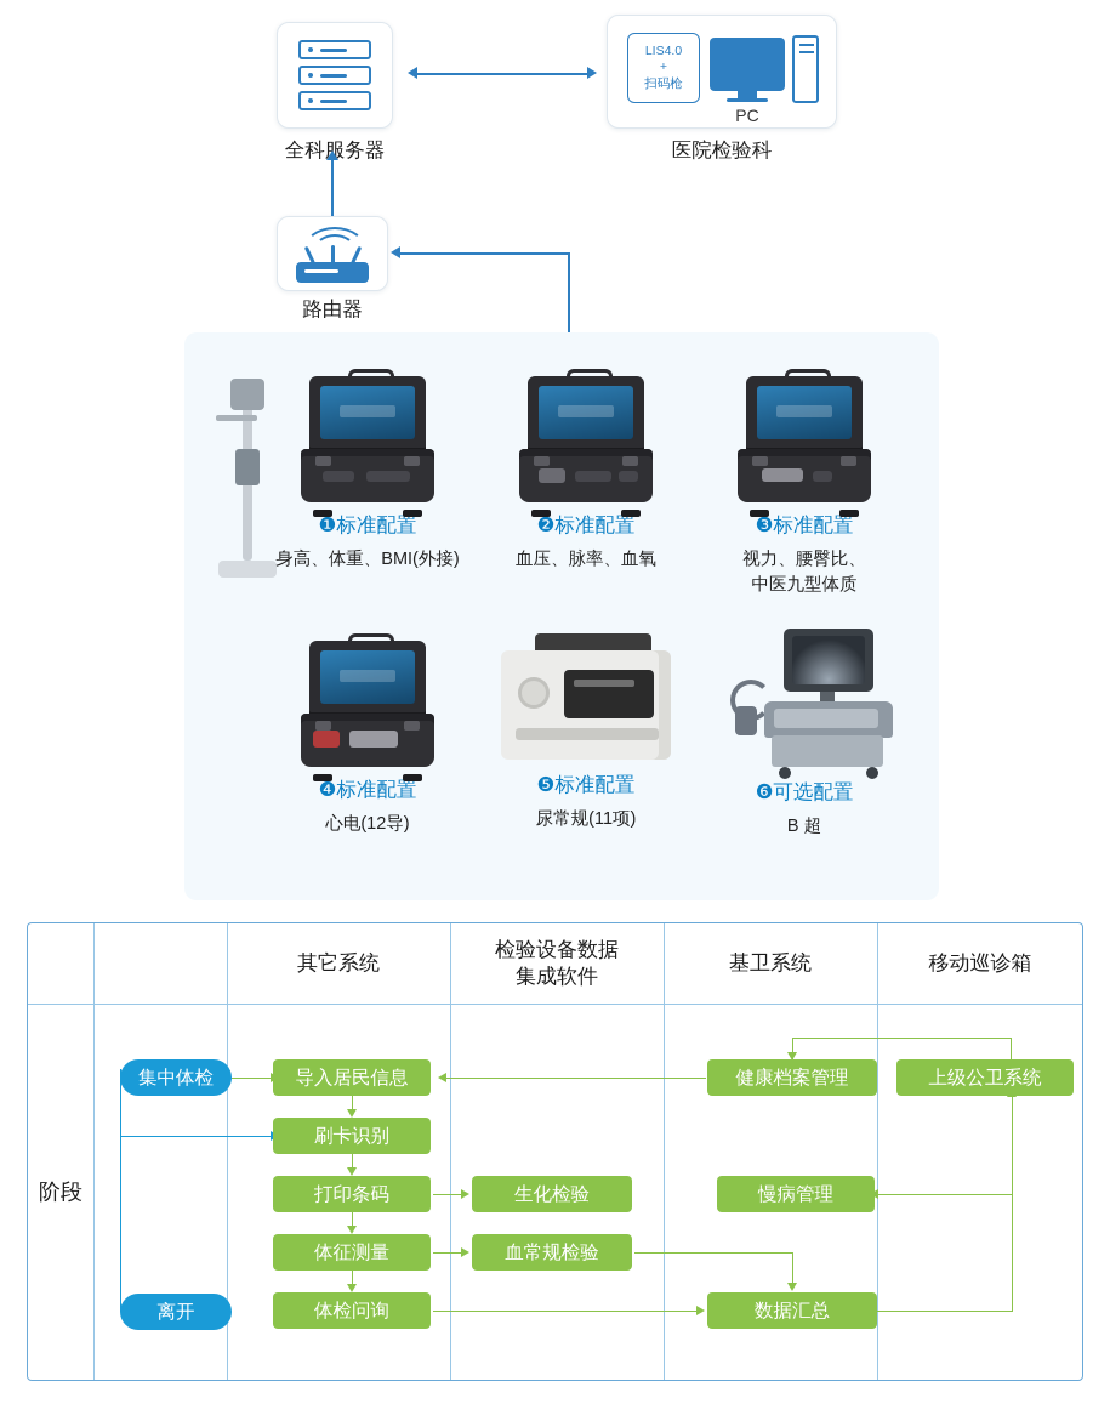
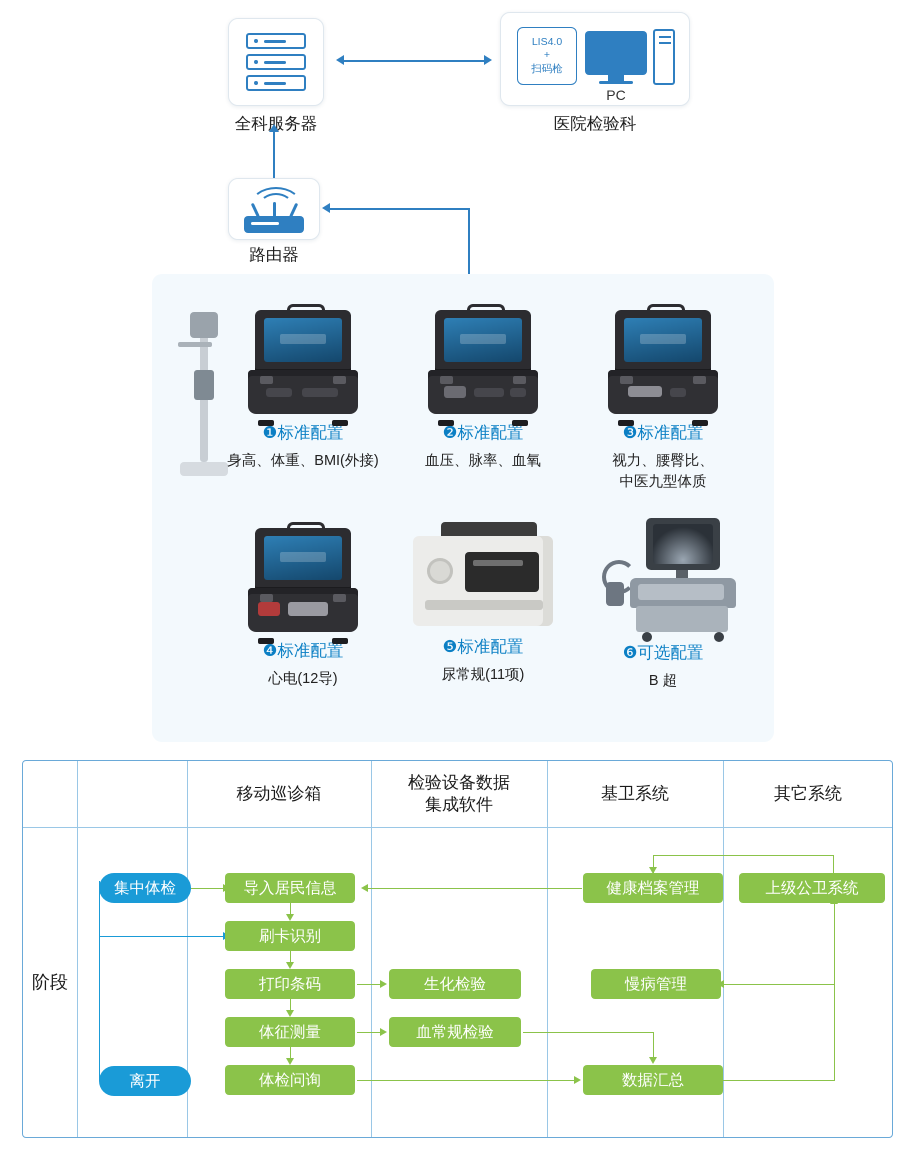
  全科服务器
  LIS4.0
  +
  扫码枪
  PC
  医院检验科
  路由器
  ❶标准配置
  身高、体重、BMI(外接)
  ❷标准配置
  血压、脉率、血氧
  ❸标准配置
  视力、腰臀比、
  中医九型体质
  ❹标准配置
  心电(12导)
  ❺标准配置
  尿常规(11项)
  ❻可选配置
  B 超
- 其它系统
+ 移动巡诊箱
  检验设备数据
  集成软件
  基卫系统
- 移动巡诊箱
+ 其它系统
  阶段
  集中体检
  离开
  导入居民信息
  刷卡识别
  打印条码
  体征测量
  体检问询
  生化检验
  血常规检验
  健康档案管理
  慢病管理
  数据汇总
  上级公卫系统
